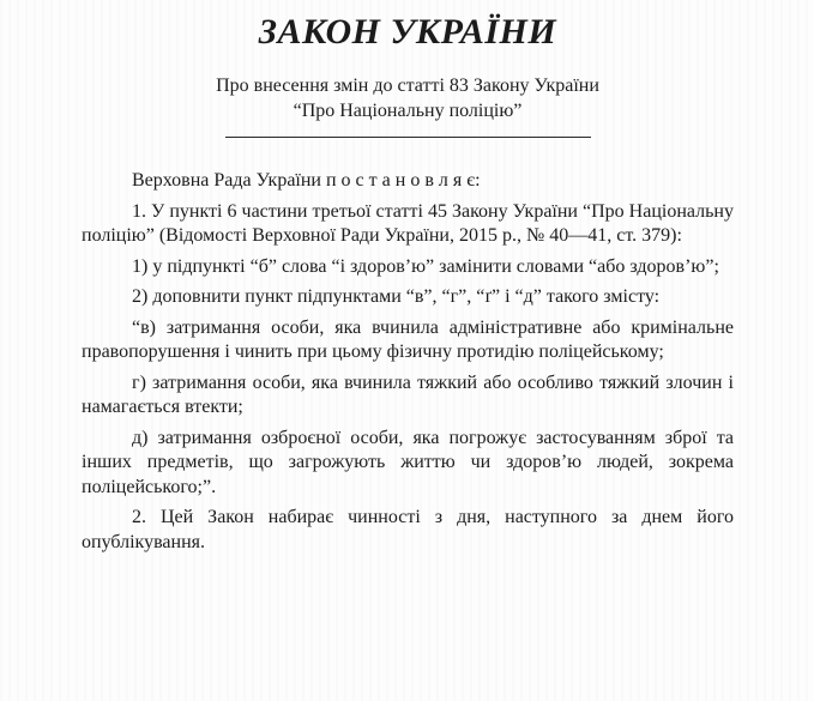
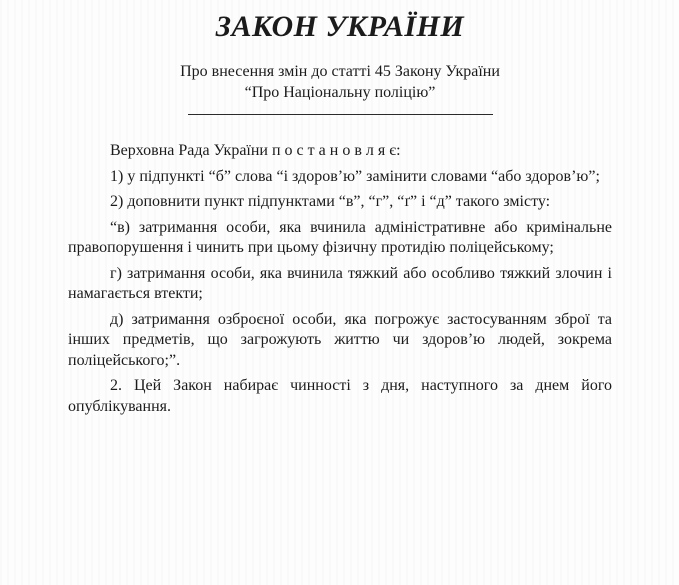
  ЗАКОН УКРАЇНИ
- Про внесення змін до статті 83 Закону України
+ Про внесення змін до статті 45 Закону України
  “Про Національну поліцію”
  Верховна Рада України п о с т а н о в л я є:
- 1. У пункті 6 частини третьої статті 45 Закону України “Про Національну поліцію” (Відомості Верховної Ради України, 2015 р., № 40—41, ст. 379):
  1) у підпункті “б” слова “і здоров’ю” замінити словами “або здоров’ю”;
  2) доповнити пункт підпунктами “в”, “г”, “ґ” і “д” такого змісту:
  “в) затримання особи, яка вчинила адміністративне або кримінальне правопорушення і чинить при цьому фізичну протидію поліцейському;
  г) затримання особи, яка вчинила тяжкий або особливо тяжкий злочин і намагається втекти;
  д) затримання озброєної особи, яка погрожує застосуванням зброї та інших предметів, що загрожують життю чи здоров’ю людей, зокрема поліцейського;”.
  2. Цей Закон набирає чинності з дня, наступного за днем його опублікування.
